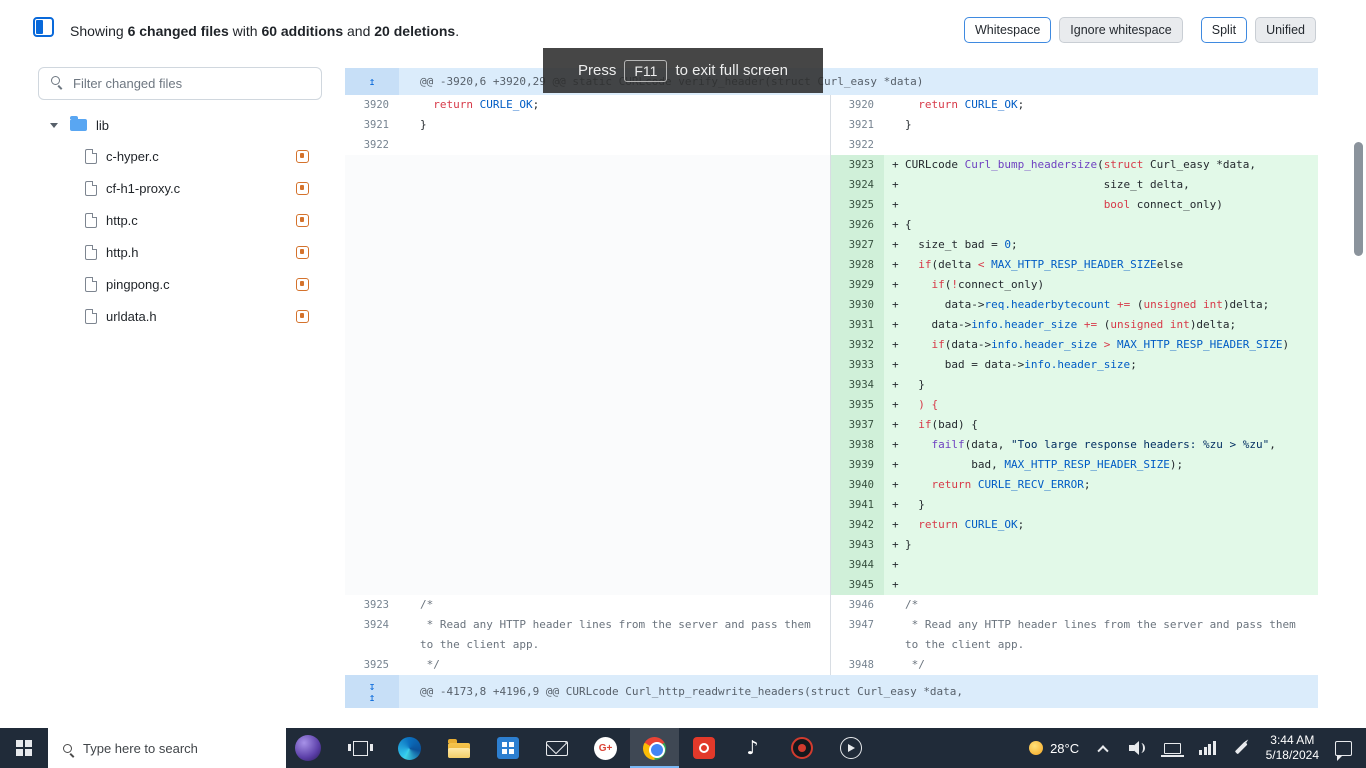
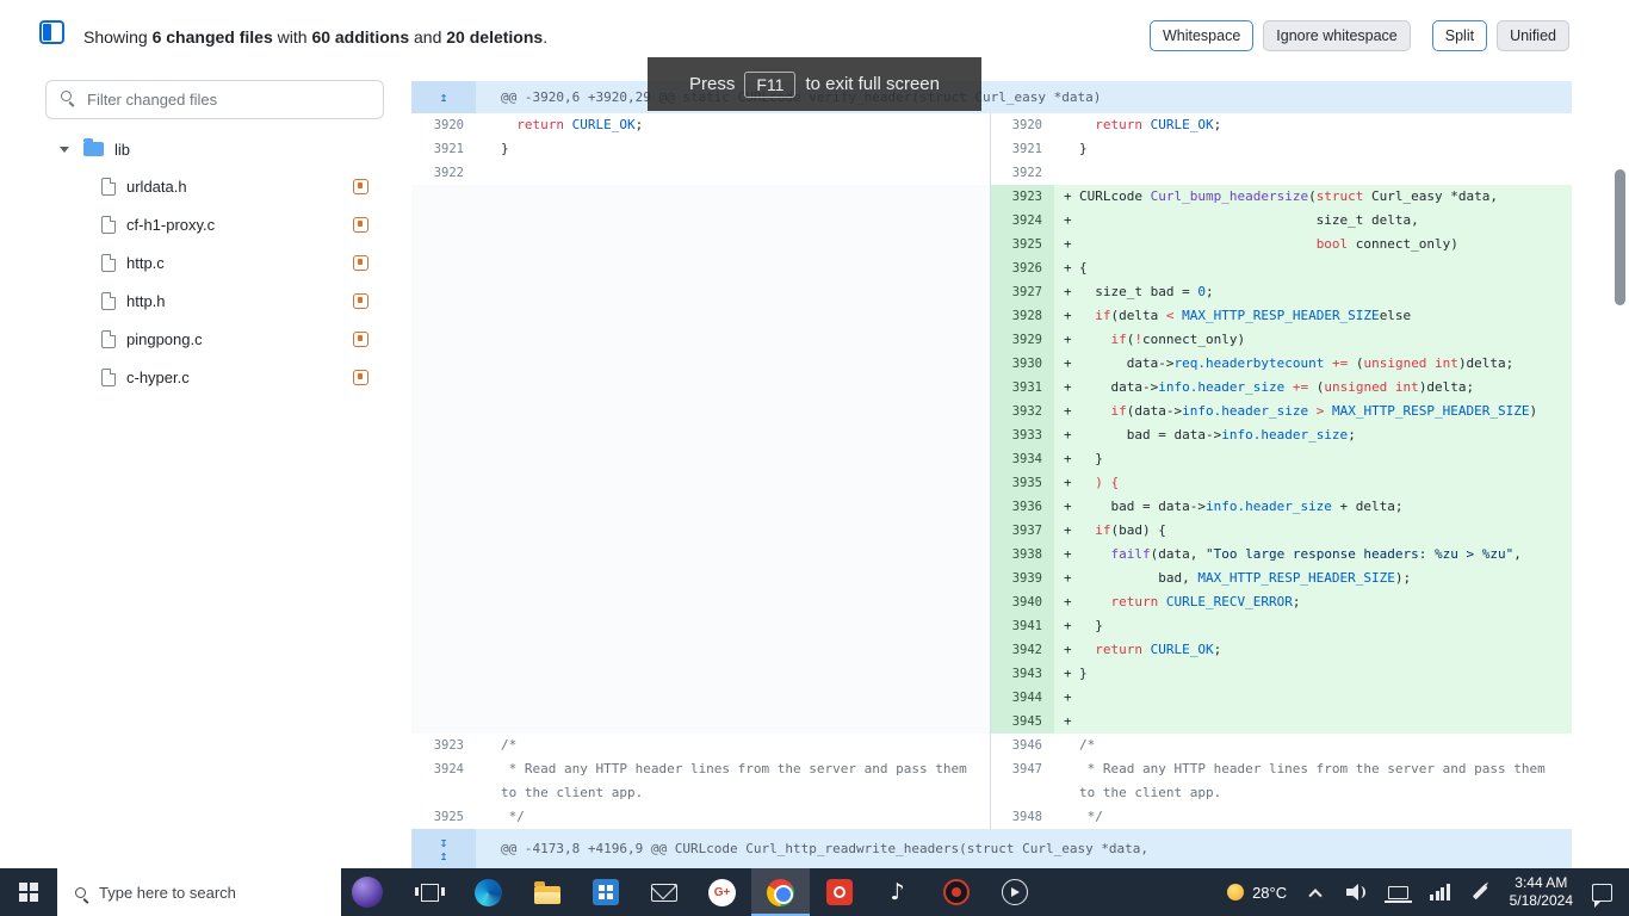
  Showing 6 changed files with 60 additions and 20 deletions.
  Whitespace
  Ignore whitespace
  Split
  Unified
  Filter changed files
  lib
- c-hyper.c
+ urldata.h
  cf-h1-proxy.c
  http.c
  http.h
  pingpong.c
- urldata.h
+ c-hyper.c
  ↥
  @@ -3920,6 +3920,29 @@ static CURLcode verify_header(struct Curl_easy *data)
  3920
  return CURLE_OK;
  3920
  return CURLE_OK;
  3921
  }
  3921
  }
  3922
  3922
  3923
  + CURLcode Curl_bump_headersize(struct Curl_easy *data,
  3924
  + size_t delta,
  3925
  + bool connect_only)
  3926
  + {
  3927
  + size_t bad = 0;
  3928
  + if(delta < MAX_HTTP_RESP_HEADER_SIZEelse
  3929
  + if(!connect_only)
  3930
  + data->req.headerbytecount += (unsigned int)delta;
  3931
  + data->info.header_size += (unsigned int)delta;
  3932
  + if(data->info.header_size > MAX_HTTP_RESP_HEADER_SIZE)
  3933
  + bad = data->info.header_size;
  3934
  + }
  3935
  + ) {
+ 3936
+ + bad = data->info.header_size + delta;
  3937
  + if(bad) {
  3938
  + failf(data, "Too large response headers: %zu > %zu",
  3939
  + bad, MAX_HTTP_RESP_HEADER_SIZE);
  3940
  + return CURLE_RECV_ERROR;
  3941
  + }
  3942
  + return CURLE_OK;
  3943
  + }
  3944
  +
  3945
  +
  3923
  /*
  3946
  /*
  3924
  * Read any HTTP header lines from the server and pass them
  3947
  * Read any HTTP header lines from the server and pass them
  to the client app.
  to the client app.
  3925
  */
  3948
  */
  ↧
  ↥
  @@ -4173,8 +4196,9 @@ CURLcode Curl_http_readwrite_headers(struct Curl_easy *data,
  Press
  F11
  to exit full screen
  Type here to search
  G+
  ♪
  28°C
  3:44 AM
  5/18/2024
